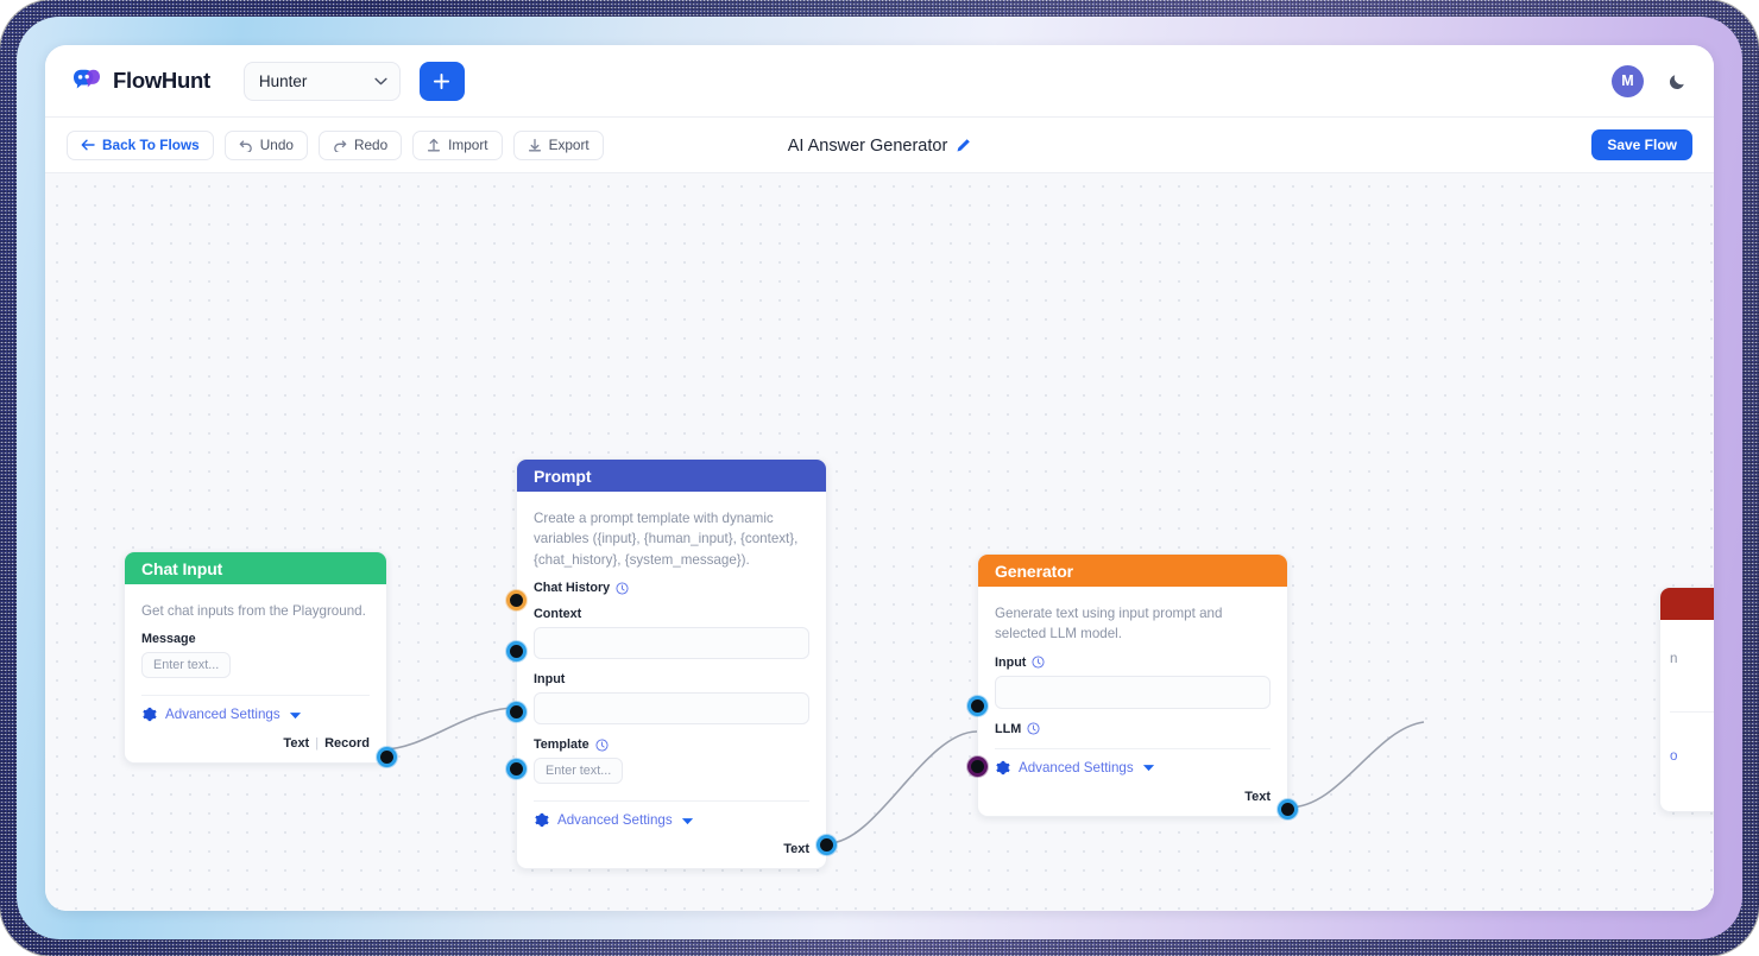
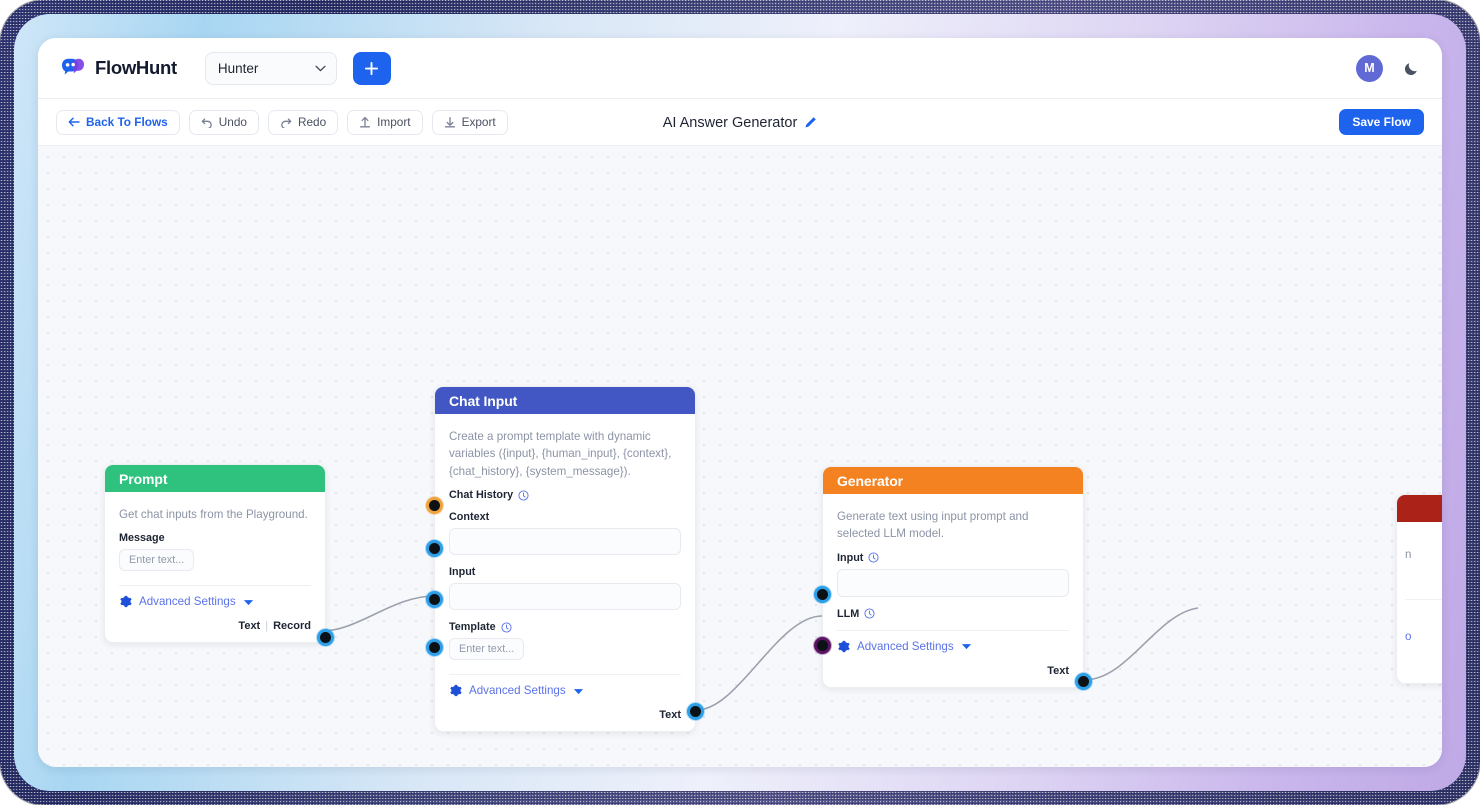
  FlowHunt
  Hunter
  M
  Back To Flows
  Undo
  Redo
  Import
  Export
  AI Answer Generator
  Save Flow
- Chat Input
+ Prompt
  Get chat inputs from the Playground.
  Message
  Enter text...
  Advanced Settings
  Text
  |
  Record
- Prompt
+ Chat Input
  Create a prompt template with dynamic variables ({input}, {human_input}, {context}, {chat_history}, {system_message}).
  Chat History
  Context
  Input
  Template
  Enter text...
  Advanced Settings
  Text
  Generator
  Generate text using input prompt and selected LLM model.
  Input
  LLM
  Advanced Settings
  Text
  n
  o
